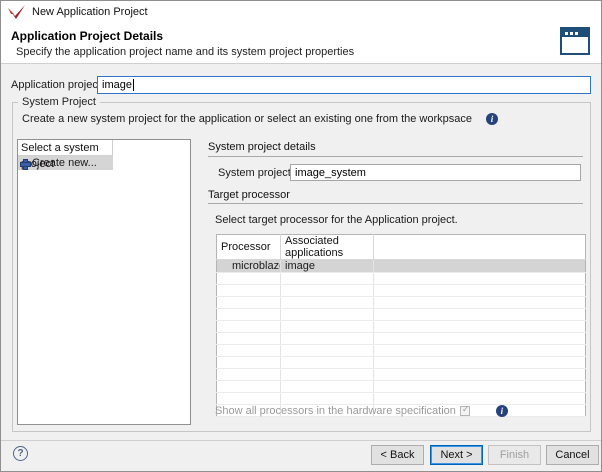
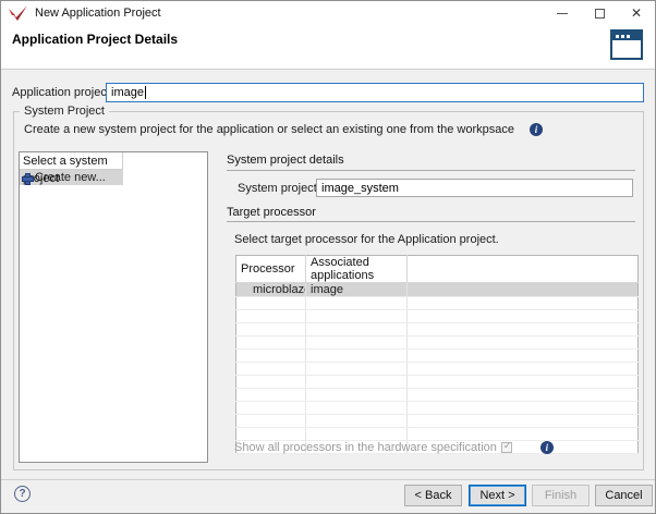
  New Application Project
+ ✕
  Application Project Details
- Specify the application project name and its system project properties
  Application projec
  image
  System Project
  Create a new system project for the application or select an existing one from the workpsace
  i
  Select a system oject
  Create new...
  System project details
  image_system
  Target processor
  Select target processor for the Application project.
  Processor	Associated applications
  microblaz	image
  Show all processors in the hardware specification
  i
  ?
  < Back
  Next >
  Finish
  Cancel
